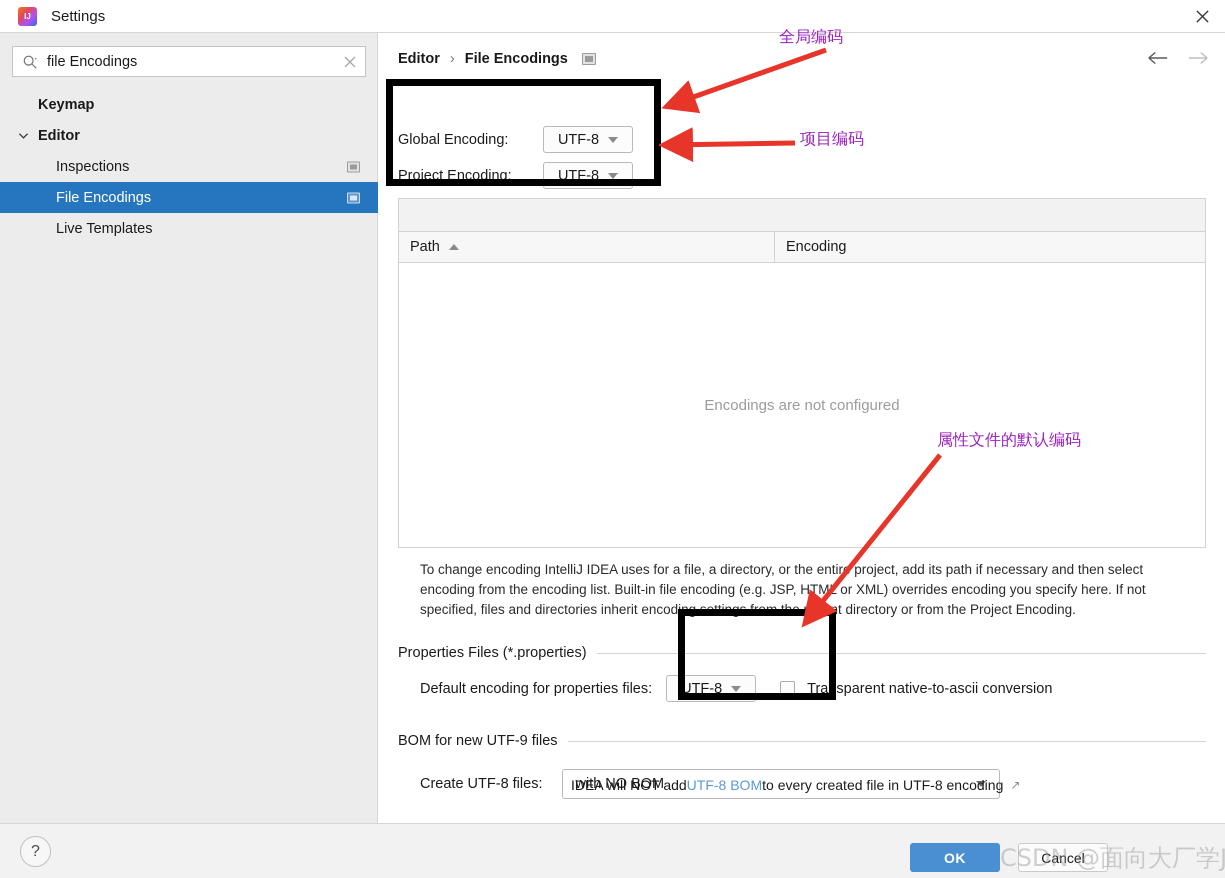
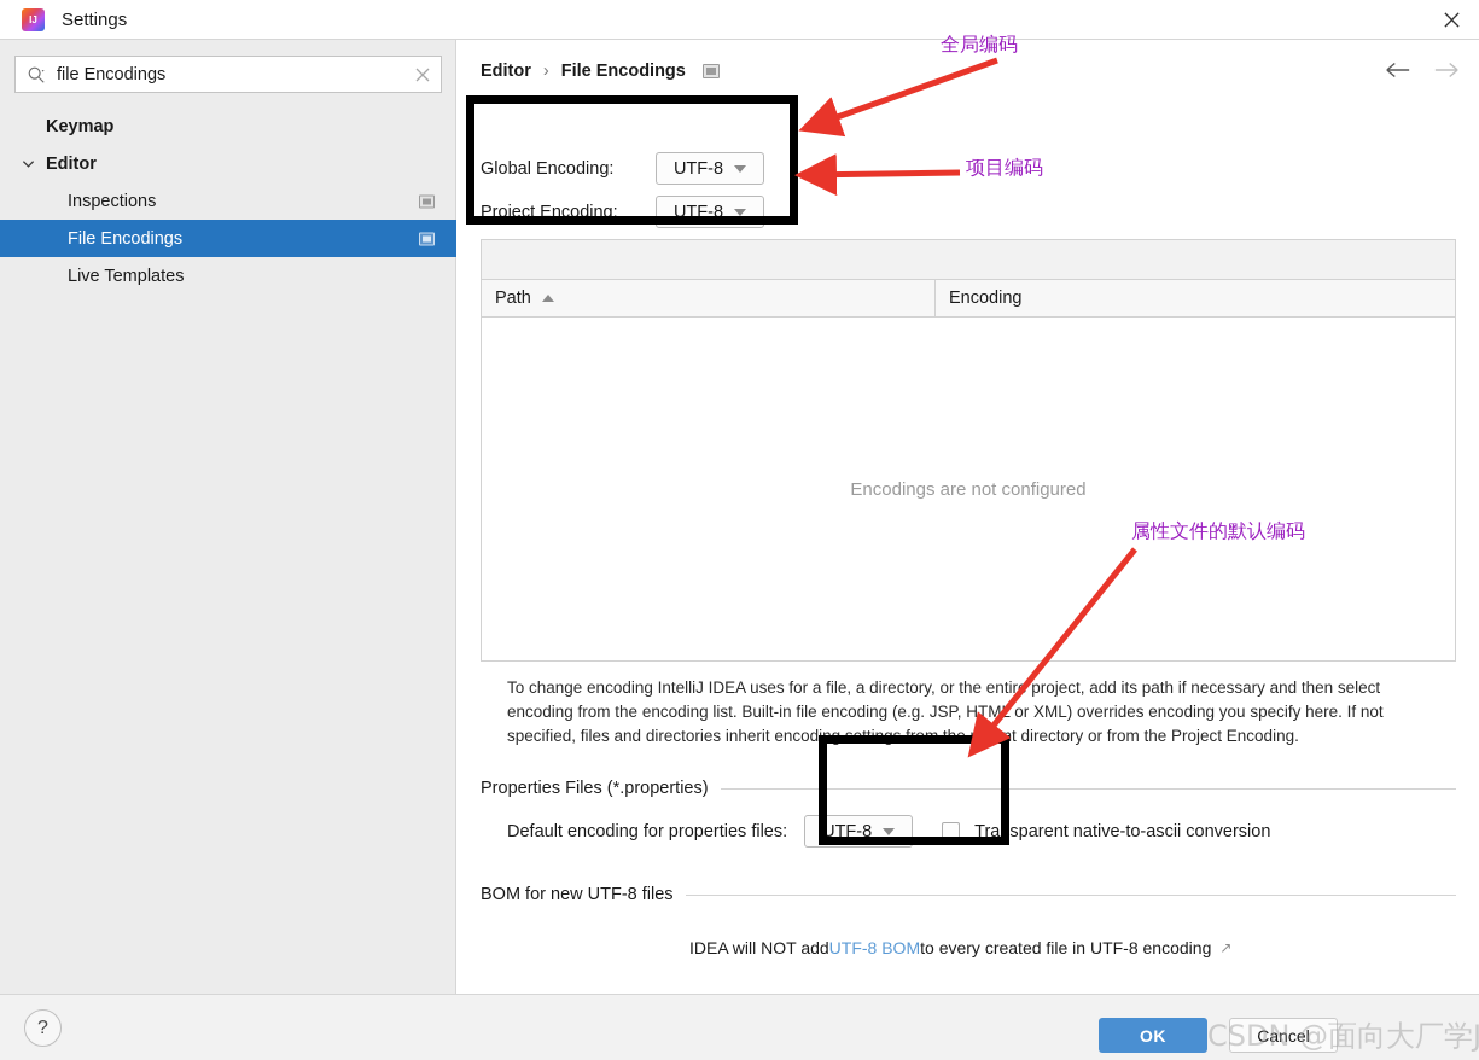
  Settings
  file Encodings
  Keymap
  Editor
  Inspections
  File Encodings
  Live Templates
  Editor
  ›
  File Encodings
  Global Encoding:
  UTF-8
  Project Encoding:
  UTF-8
  Path
  Encoding
  Encodings are not configured
  To change encoding IntelliJ IDEA uses for a file, a directory, or the entir project, add its path if necessary and then select encoding from the encoding list. Built-in file encoding (e.g. JSP, HTM or XML) overrides encoding you specify here. If not specified, files and directories inherit encoding settings from the prent directory or from the Project Encoding.
  Properties Files (*.properties)
  Default encoding for properties files:
  UTF-8
  Transparent native-to-ascii conversion
- BOM for new UTF-9 files
+ BOM for new UTF-8 files
- Create UTF-8 files:
- with NO BOM
  IDEA will NOT add
  UTF-8 BOM
  to every created file in UTF-8 encoding
  ↗
  ?
  OK
  Cancel
  CSDN @面向大厂学J
  全局编码
  项目编码
  属性文件的默认编码
